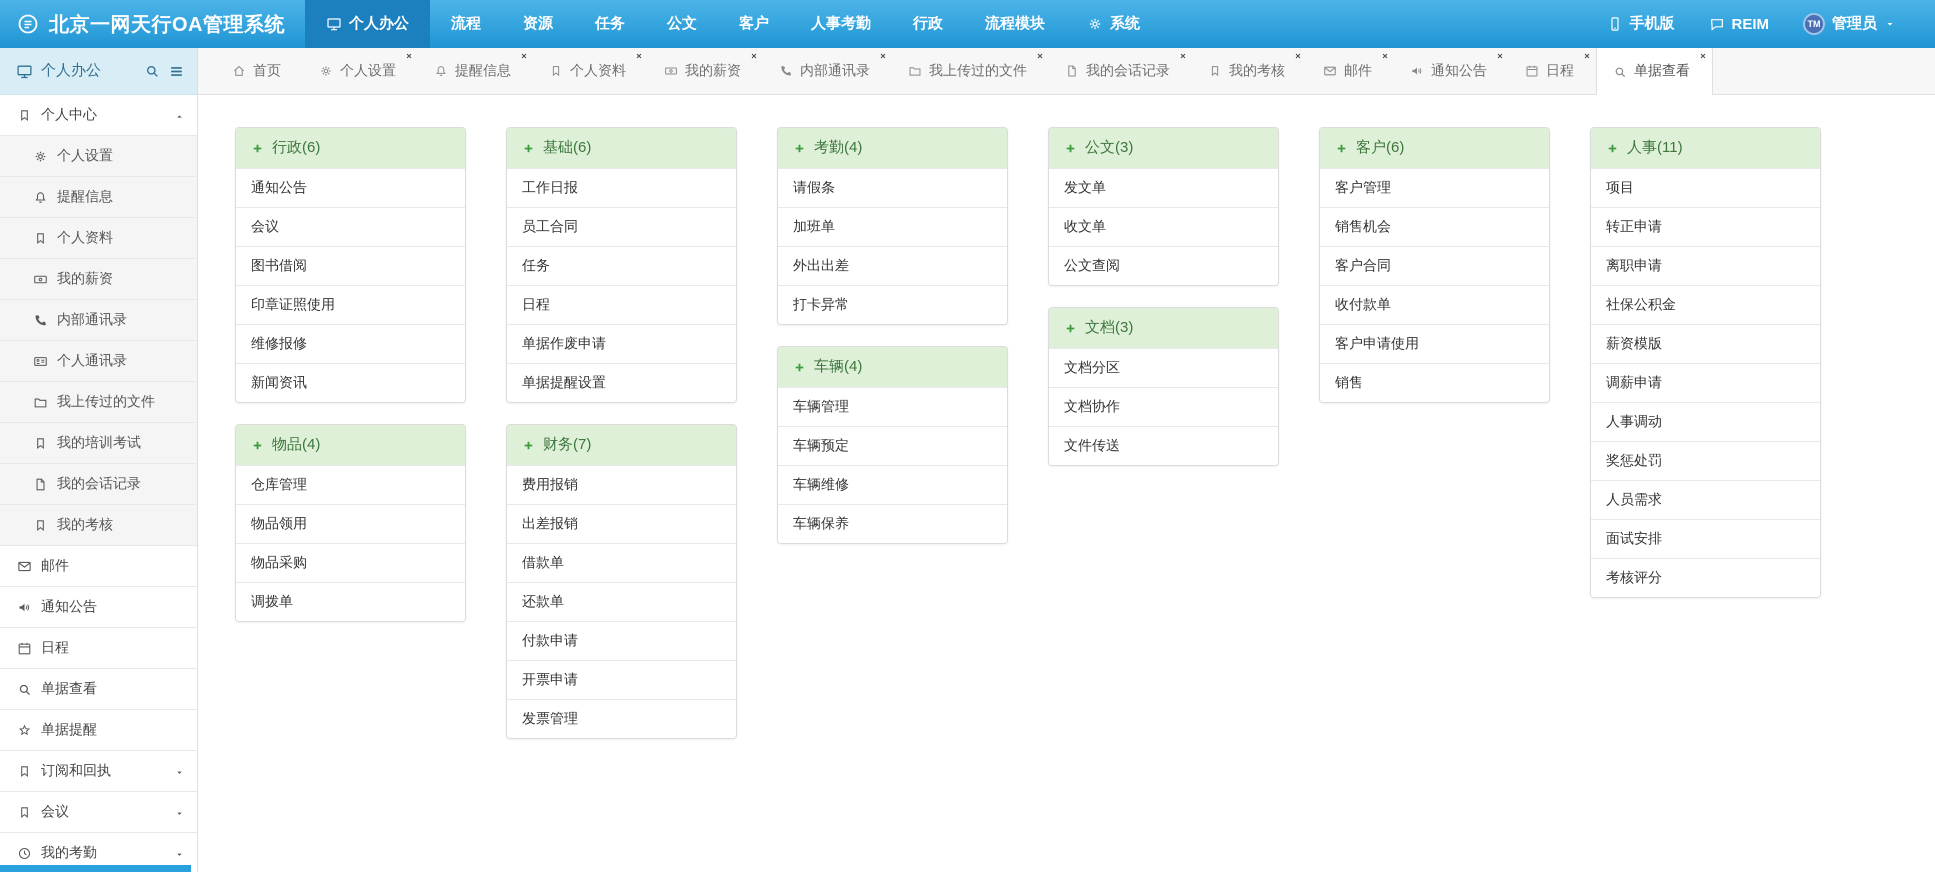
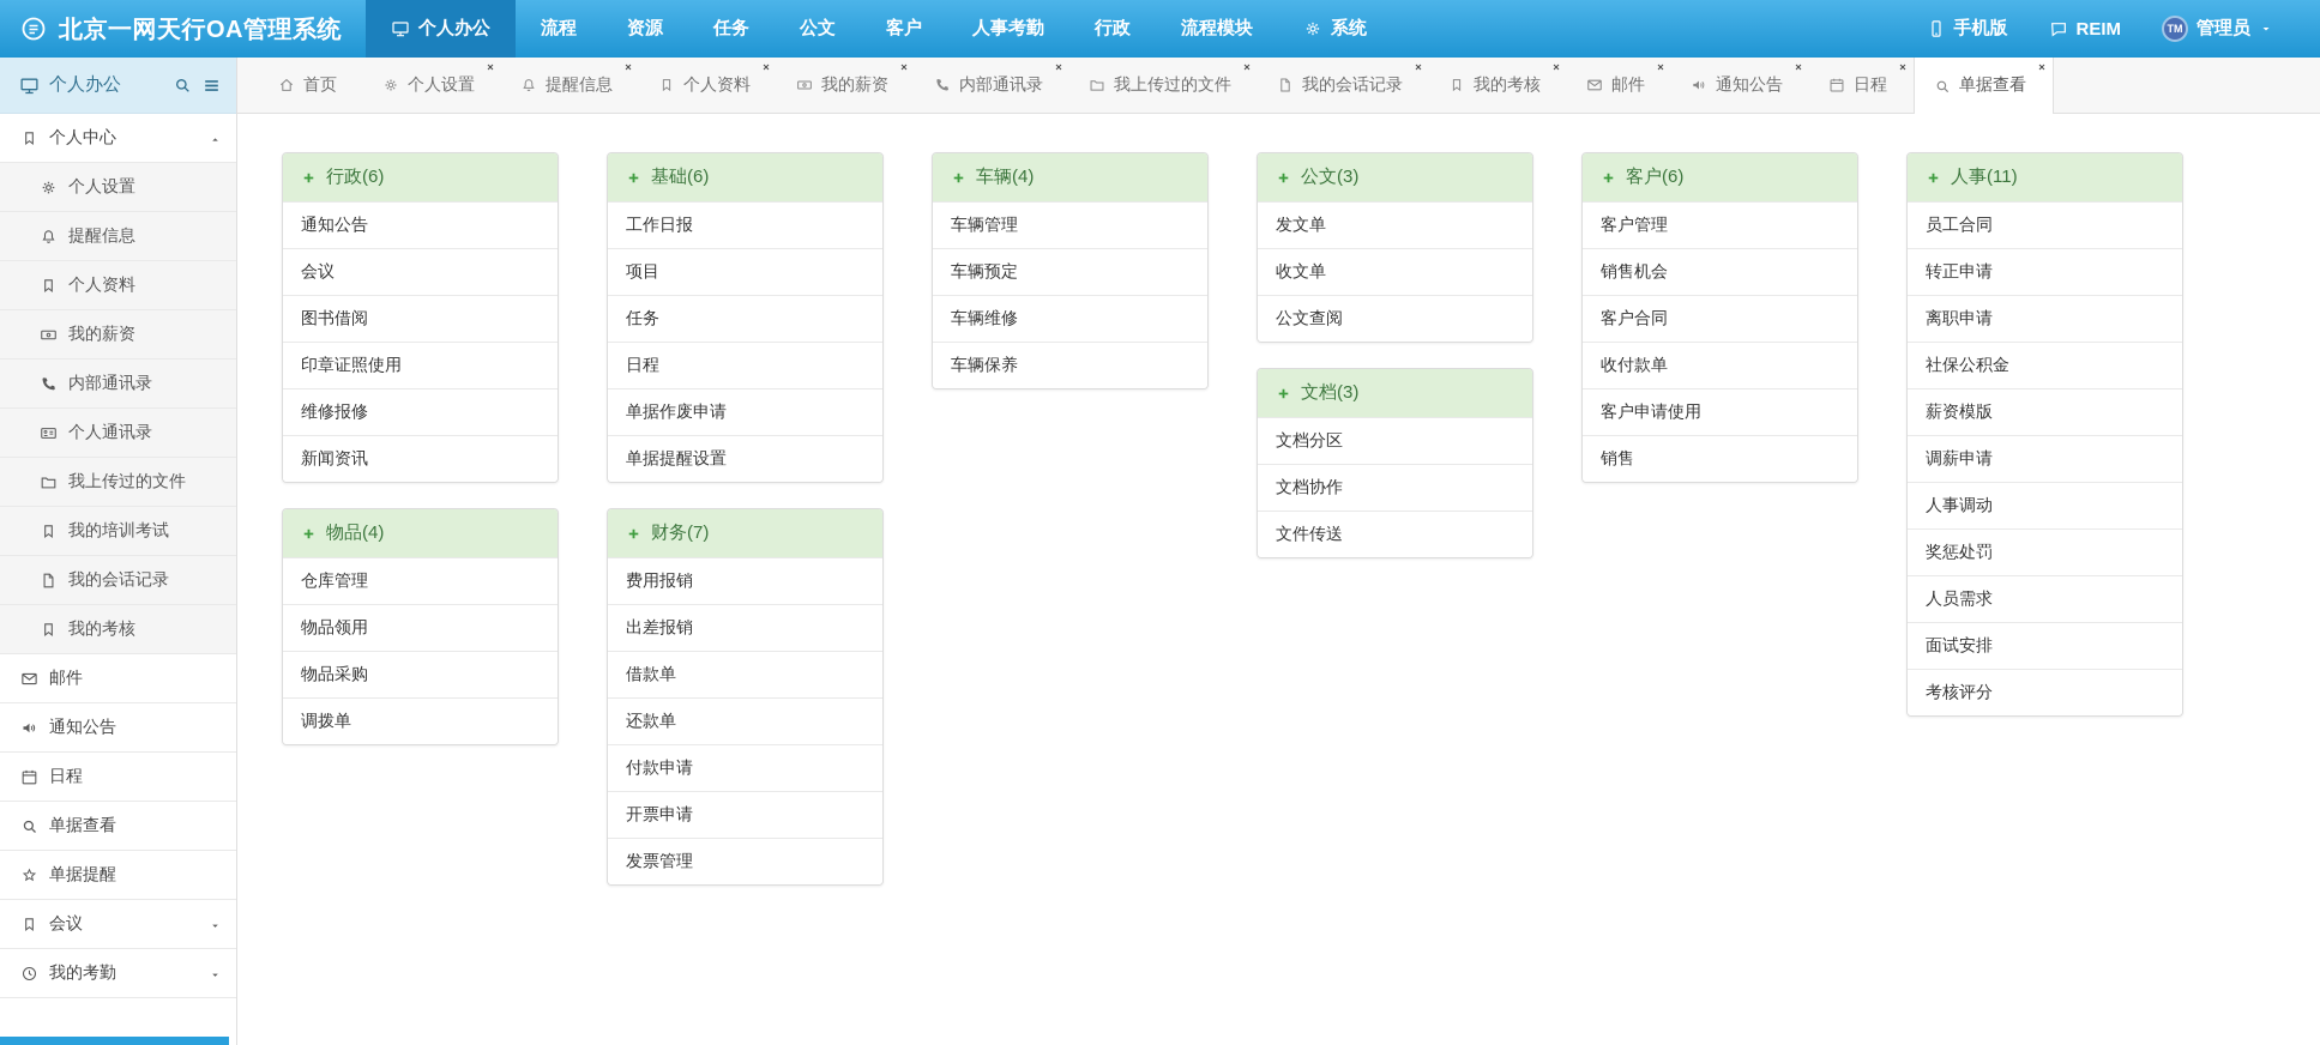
  北京一网天行OA管理系统
  个人办公
  流程
  资源
  任务
  公文
  客户
  人事考勤
  行政
  流程模块
  系统
  手机版
  REIM
  TM
  管理员
  个人办公
  个人中心
  个人设置
  提醒信息
  个人资料
  我的薪资
  内部通讯录
  个人通讯录
  我上传过的文件
  我的培训考试
  我的会话记录
  我的考核
  邮件
  通知公告
  日程
  单据查看
  单据提醒
- 订阅和回执
  会议
  我的考勤
  首页
  个人设置
  提醒信息
  个人资料
  我的薪资
  内部通讯录
  我上传过的文件
  我的会话记录
  我的考核
  邮件
  通知公告
  日程
  单据查看
  行政(6)
  通知公告
  会议
  图书借阅
  印章证照使用
  维修报修
  新闻资讯
  物品(4)
  仓库管理
  物品领用
  物品采购
  调拨单
  基础(6)
  工作日报
- 员工合同
+ 项目
  任务
  日程
  单据作废申请
  单据提醒设置
  财务(7)
  费用报销
  出差报销
  借款单
  还款单
  付款申请
  开票申请
  发票管理
- 考勤(4)
- 请假条
- 加班单
- 外出出差
- 打卡异常
  车辆(4)
  车辆管理
  车辆预定
  车辆维修
  车辆保养
  公文(3)
  发文单
  收文单
  公文查阅
  文档(3)
  文档分区
  文档协作
  文件传送
  客户(6)
  客户管理
  销售机会
  客户合同
  收付款单
  客户申请使用
  销售
  人事(11)
- 项目
+ 员工合同
  转正申请
  离职申请
  社保公积金
  薪资模版
  调薪申请
  人事调动
  奖惩处罚
  人员需求
  面试安排
  考核评分
